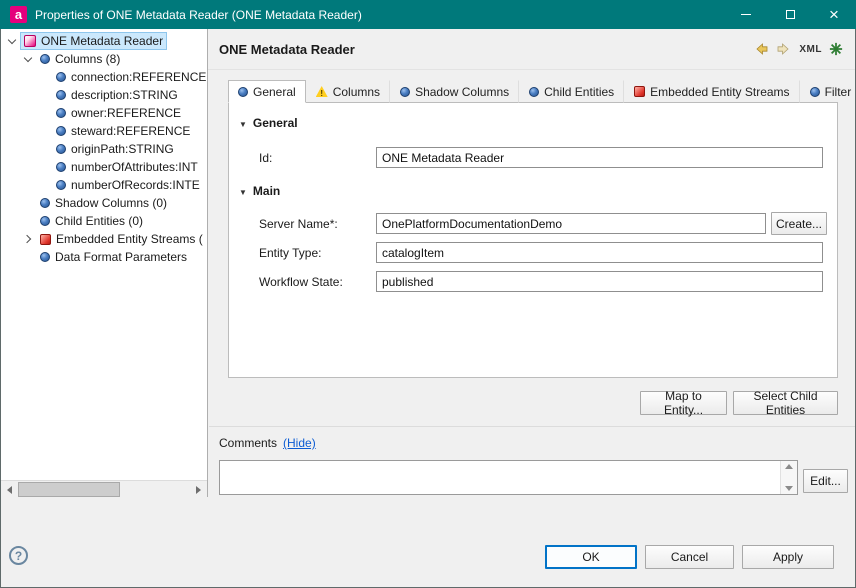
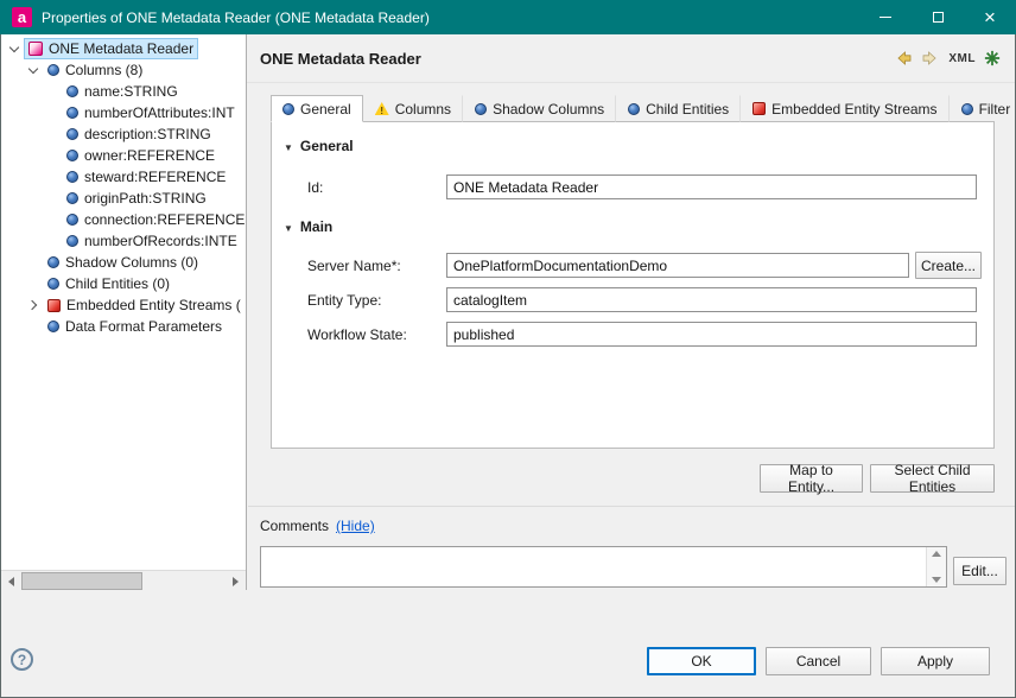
  a
  Properties of ONE Metadata Reader (ONE Metadata Reader)
  ONE Metadata Reader
  Columns (8)
+ name:STRING
- connection:REFERENCE
+ numberOfAttributes:INT
  description:STRING
  owner:REFERENCE
  steward:REFERENCE
  originPath:STRING
- numberOfAttributes:INT
+ connection:REFERENCE
  numberOfRecords:INTE
  Shadow Columns (0)
  Child Entities (0)
  Embedded Entity Streams (
  Data Format Parameters
  ONE Metadata Reader
  XML
  General
  Columns
  Shadow Columns
  Child Entities
  Embedded Entity Streams
  Filter
  General
  Id:
  ONE Metadata Reader
  Main
  Server Name*:
  OnePlatformDocumentationDemo
  Create...
  Entity Type:
  catalogItem
  Workflow State:
  published
  Map to Entity...
  Select Child Entities
  Comments
  (Hide)
  Edit...
  ?
  OK
  Cancel
  Apply
